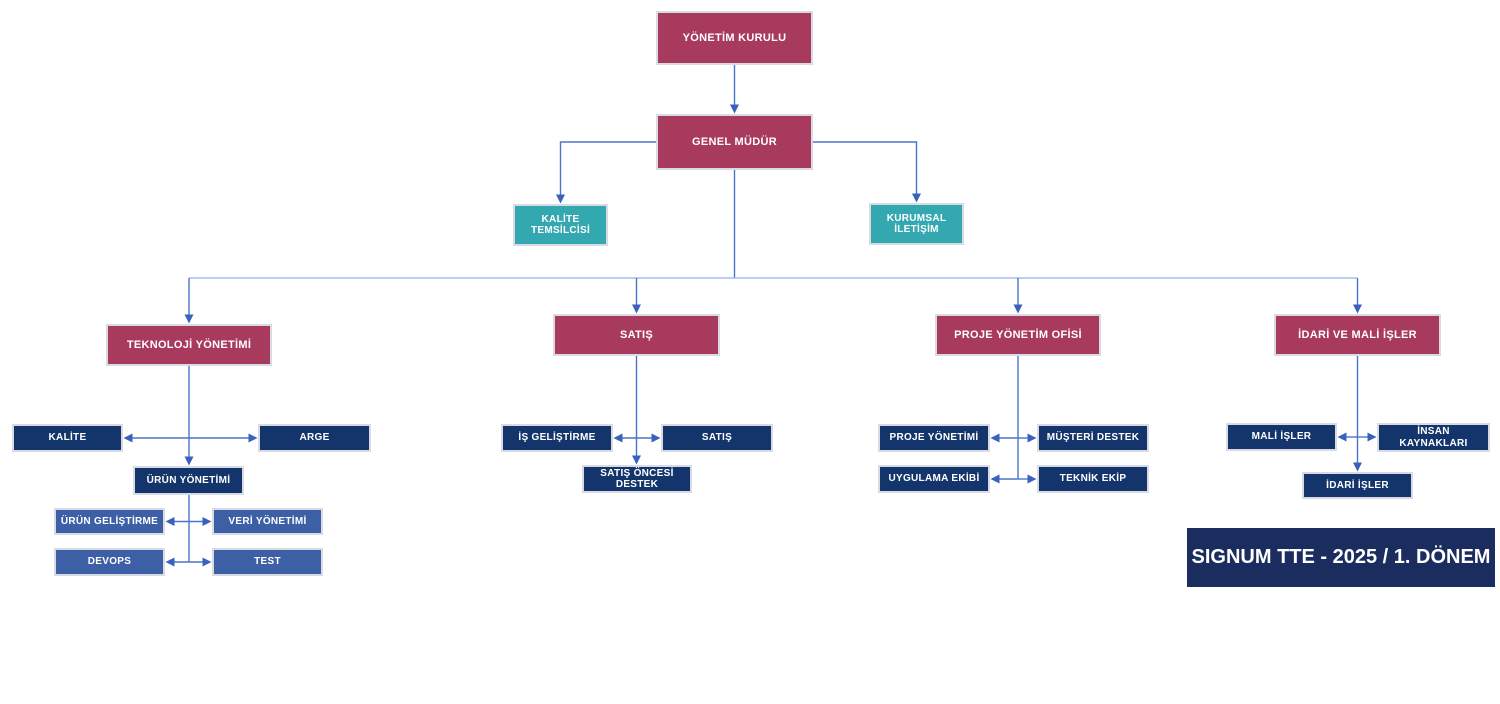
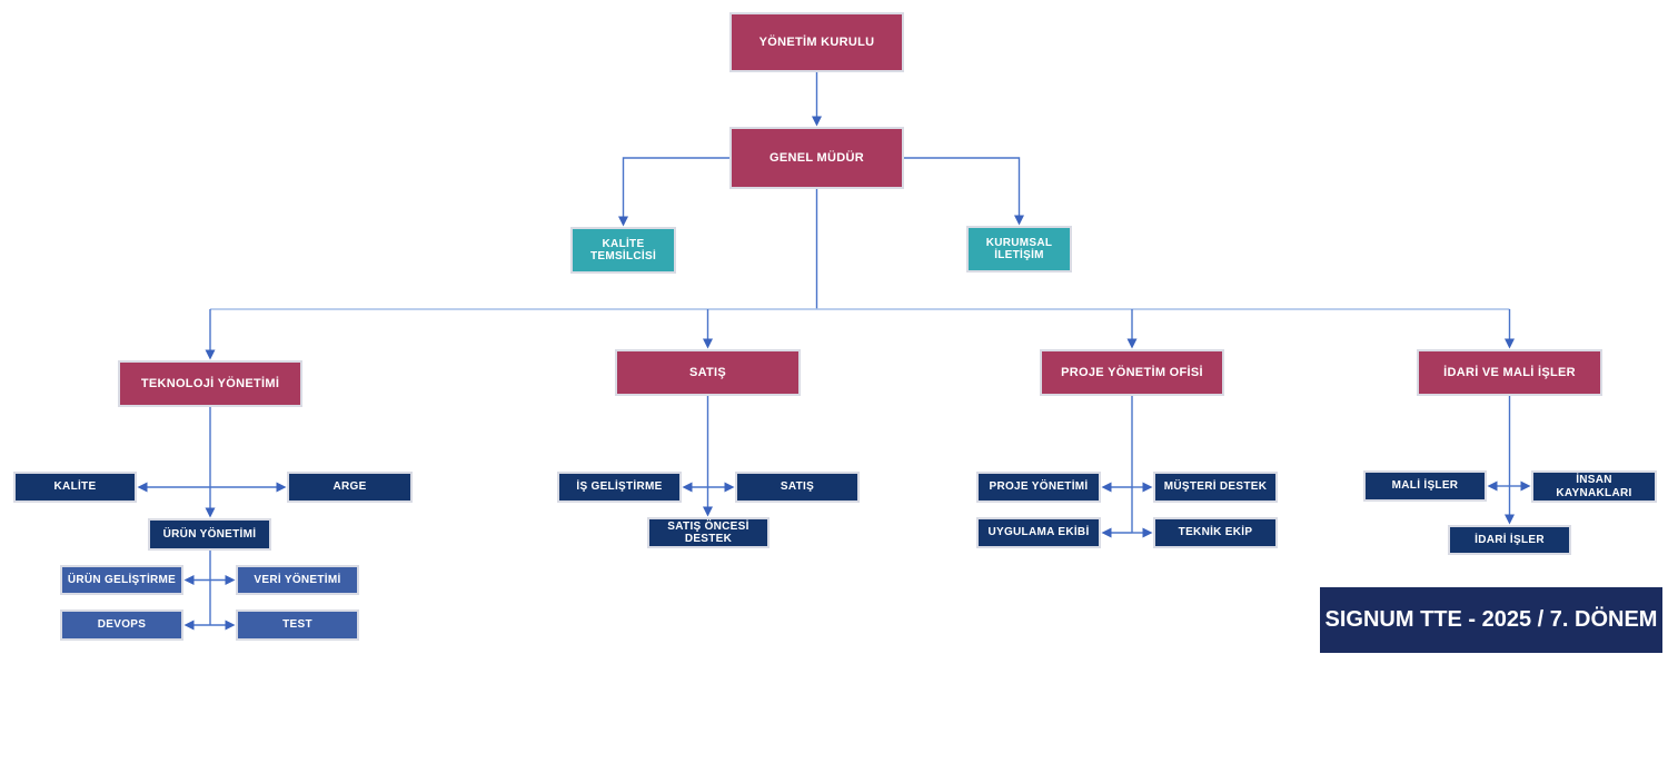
  YÖNETİM KURULU
  GENEL MÜDÜR
  KALİTE TEMSİLCİSİ
  KURUMSAL İLETİŞİM
  TEKNOLOJİ YÖNETİMİ
  SATIŞ
  PROJE YÖNETİM OFİSİ
  İDARİ VE MALİ İŞLER
  KALİTE
  ARGE
  ÜRÜN YÖNETİMİ
  ÜRÜN GELİŞTİRME
  VERİ YÖNETİMİ
  DEVOPS
  TEST
  İŞ GELİŞTİRME
  SATIŞ
  SATIŞ ÖNCESİ DESTEK
  PROJE YÖNETİMİ
  MÜŞTERİ DESTEK
  UYGULAMA EKİBİ
  TEKNİK EKİP
  MALİ İŞLER
  İNSAN KAYNAKLARI
  İDARİ İŞLER
- SIGNUM TTE - 2025 / 1. DÖNEM
+ SIGNUM TTE - 2025 / 7. DÖNEM
